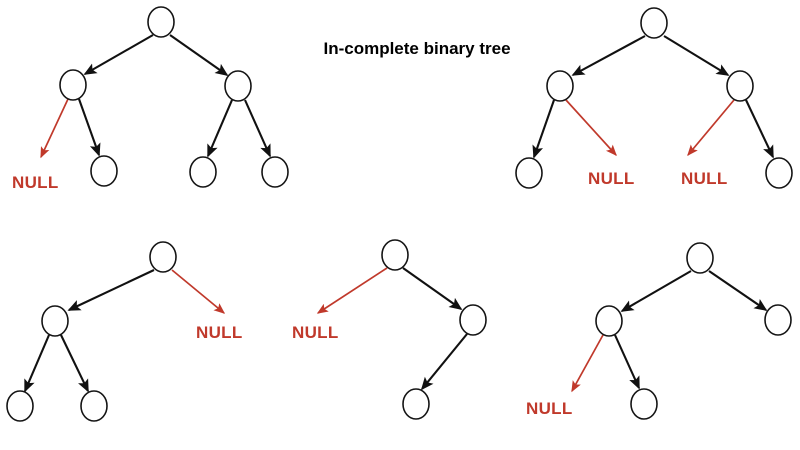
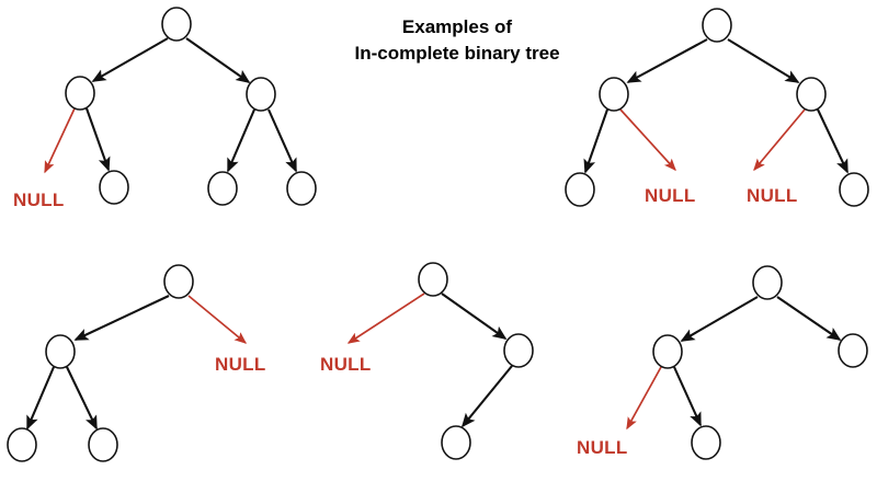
+ Examples of
  In-complete binary tree
  NULL
  NULL
  NULL
  NULL
  NULL
  NULL
